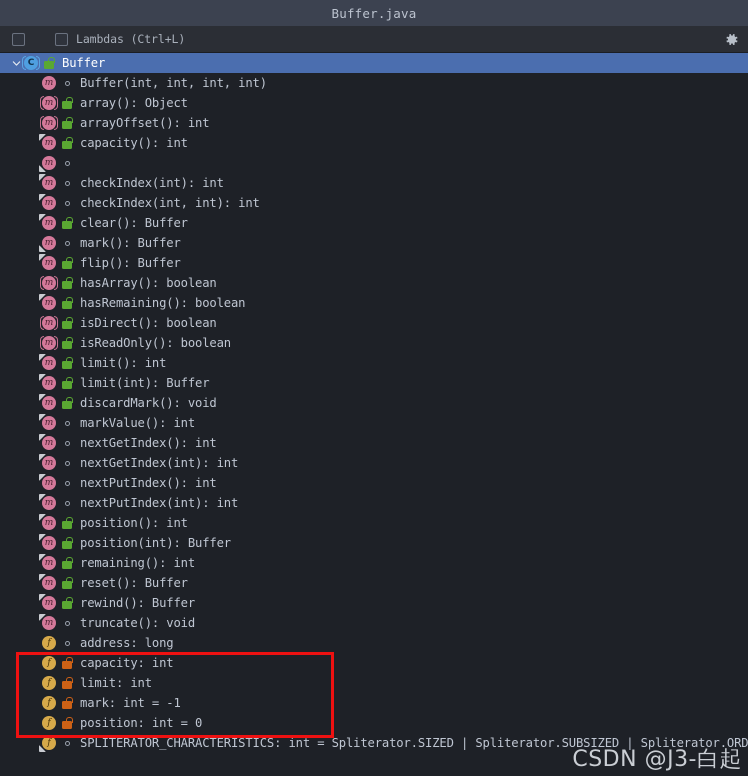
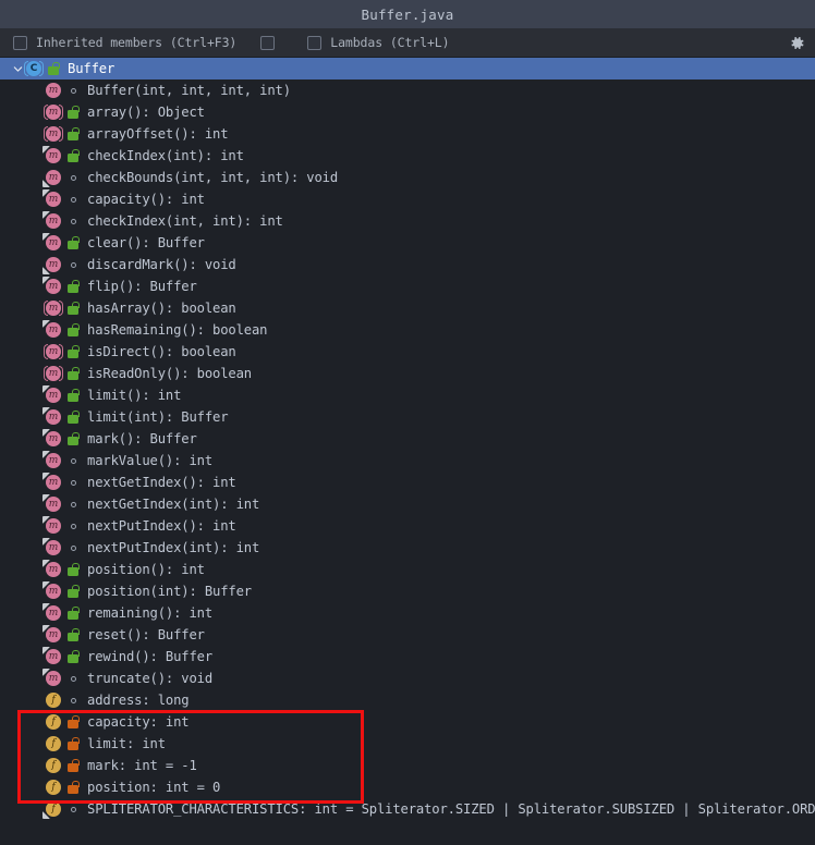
  Buffer.java
+ Inherited members (Ctrl+F3)
  Lambdas (Ctrl+L)
  C
  Buffer
  m
  Buffer(int, int, int, int)
  m
  array(): Object
  m
  arrayOffset(): int
  m
- capacity(): int
+ checkIndex(int): int
  m
+ checkBounds(int, int, int): void
  m
- checkIndex(int): int
+ capacity(): int
  m
  checkIndex(int, int): int
  m
  clear(): Buffer
  m
- mark(): Buffer
+ discardMark(): void
  m
  flip(): Buffer
  m
  hasArray(): boolean
  m
  hasRemaining(): boolean
  m
  isDirect(): boolean
  m
  isReadOnly(): boolean
  m
  limit(): int
  m
  limit(int): Buffer
  m
- discardMark(): void
+ mark(): Buffer
  m
  markValue(): int
  m
  nextGetIndex(): int
  m
  nextGetIndex(int): int
  m
  nextPutIndex(): int
  m
  nextPutIndex(int): int
  m
  position(): int
  m
  position(int): Buffer
  m
  remaining(): int
  m
  reset(): Buffer
  m
  rewind(): Buffer
  m
  truncate(): void
  f
  address: long
  f
  capacity: int
  f
  limit: int
  f
  mark: int = -1
  f
  position: int = 0
  f
  SPLITERATOR_CHARACTERISTICS: int = Spliterator.SIZED | Spliterator.SUBSIZED | Spliterator.ORD
- CSDN @J3-白起
